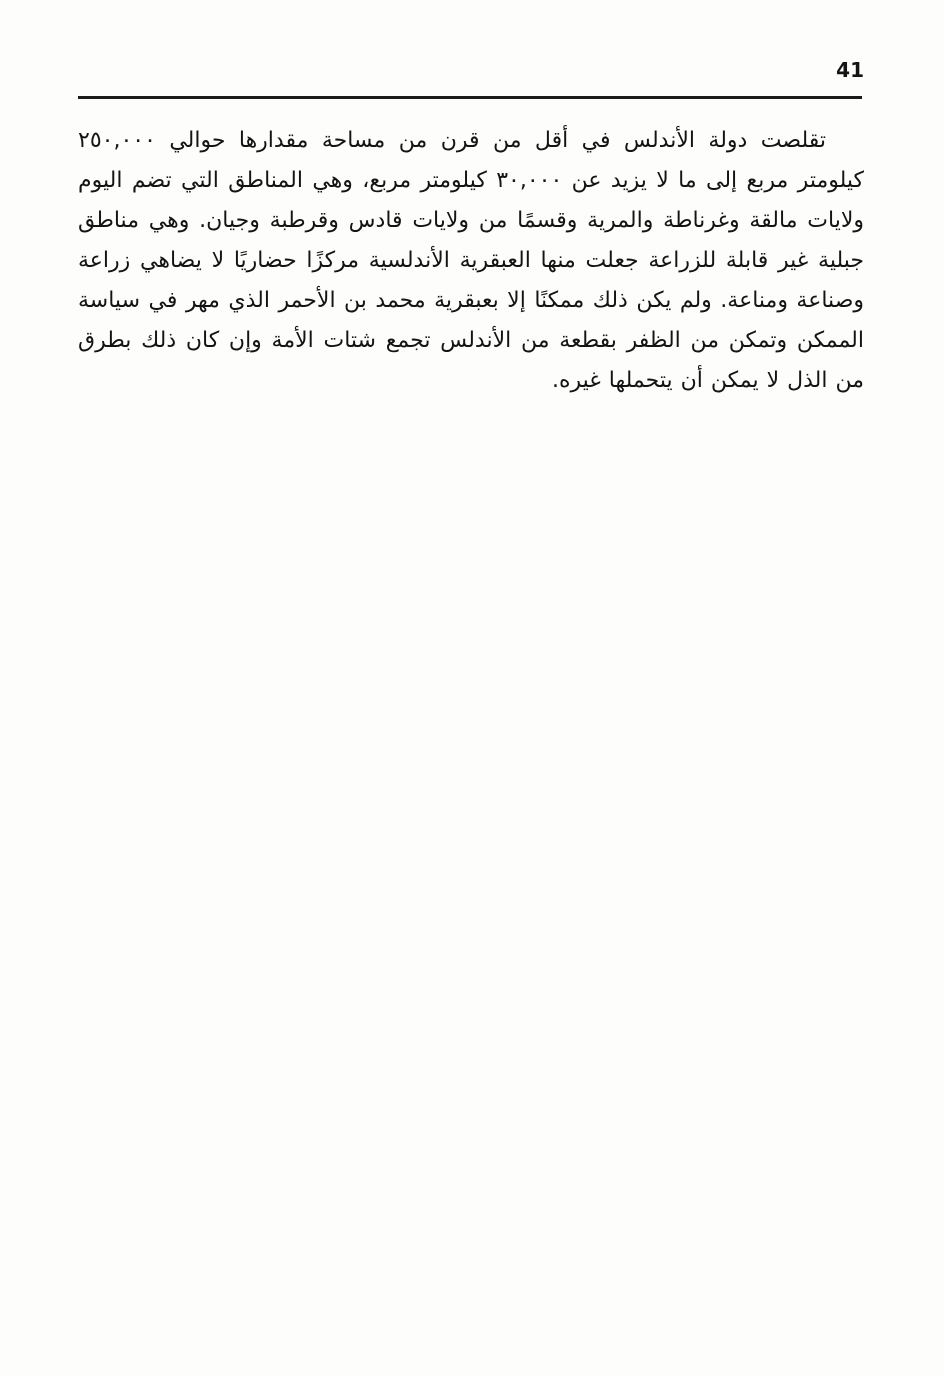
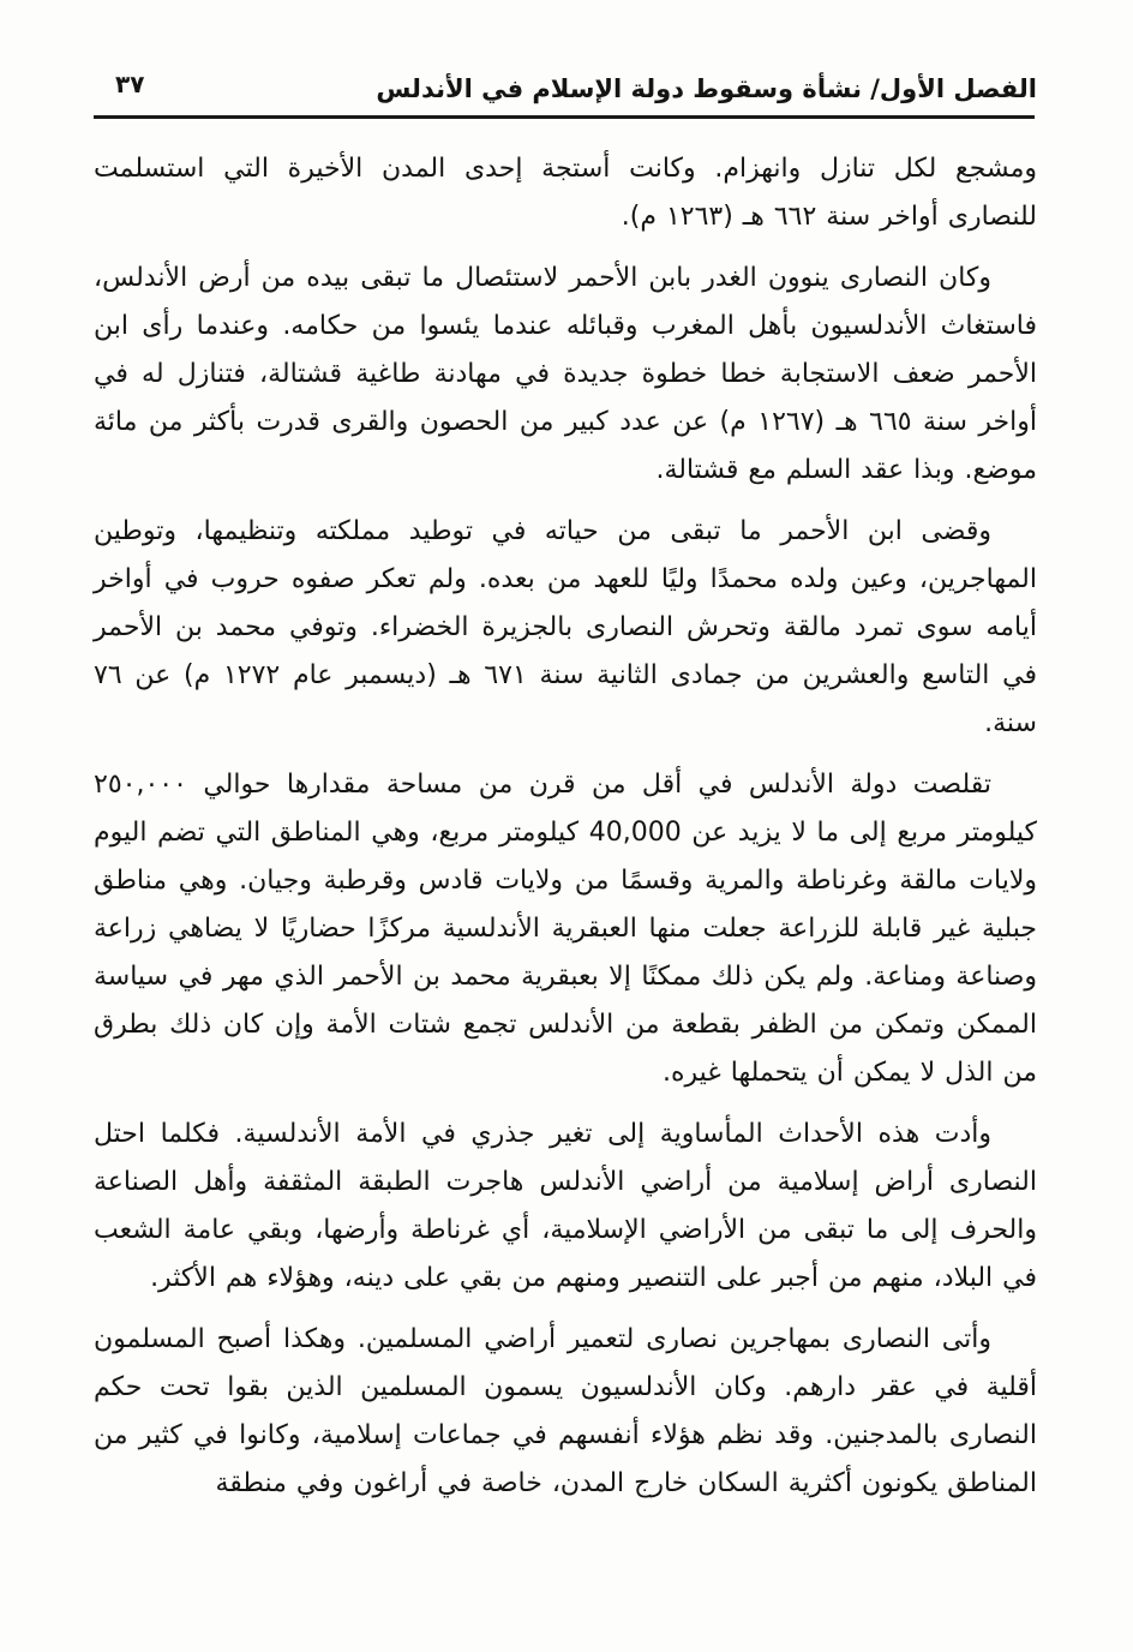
+ الفصل الأول/ نشأة وسقوط دولة الإسلام في الأندلس
- 41
+ ٣٧
+ ومشجع لكل تنازل وانهزام. وكانت أستجة إحدى المدن الأخيرة التي استسلمت للنصارى أواخر سنة ٦٦٢ هـ (١٢٦٣ م).
+ وكان النصارى ينوون الغدر بابن الأحمر لاستئصال ما تبقى بيده من أرض الأندلس، فاستغاث الأندلسيون بأهل المغرب وقبائله عندما يئسوا من حكامه. وعندما رأى ابن الأحمر ضعف الاستجابة خطا خطوة جديدة في مهادنة طاغية قشتالة، فتنازل له في أواخر سنة ٦٦٥ هـ (١٢٦٧ م) عن عدد كبير من الحصون والقرى قدرت بأكثر من مائة موضع. وبذا عقد السلم مع قشتالة.
+ وقضى ابن الأحمر ما تبقى من حياته في توطيد مملكته وتنظيمها، وتوطين المهاجرين، وعين ولده محمدًا وليًا للعهد من بعده. ولم تعكر صفوه حروب في أواخر أيامه سوى تمرد مالقة وتحرش النصارى بالجزيرة الخضراء. وتوفي محمد بن الأحمر في التاسع والعشرين من جمادى الثانية سنة ٦٧١ هـ (ديسمبر عام ١٢٧٢ م) عن ٧٦ سنة.
- تقلصت دولة الأندلس في أقل من قرن من مساحة مقدارها حوالي ٢٥٠,٠٠٠ كيلومتر مربع إلى ما لا يزيد عن ٣٠,٠٠٠ كيلومتر مربع، وهي المناطق التي تضم اليوم ولايات مالقة وغرناطة والمرية وقسمًا من ولايات قادس وقرطبة وجيان. وهي مناطق جبلية غير قابلة للزراعة جعلت منها العبقرية الأندلسية مركزًا حضاريًا لا يضاهي زراعة وصناعة ومناعة. ولم يكن ذلك ممكنًا إلا بعبقرية محمد بن الأحمر الذي مهر في سياسة الممكن وتمكن من الظفر بقطعة من الأندلس تجمع شتات الأمة وإن كان ذلك بطرق من الذل لا يمكن أن يتحملها غيره.
+ تقلصت دولة الأندلس في أقل من قرن من مساحة مقدارها حوالي ٢٥٠,٠٠٠ كيلومتر مربع إلى ما لا يزيد عن 40,000 كيلومتر مربع، وهي المناطق التي تضم اليوم ولايات مالقة وغرناطة والمرية وقسمًا من ولايات قادس وقرطبة وجيان. وهي مناطق جبلية غير قابلة للزراعة جعلت منها العبقرية الأندلسية مركزًا حضاريًا لا يضاهي زراعة وصناعة ومناعة. ولم يكن ذلك ممكنًا إلا بعبقرية محمد بن الأحمر الذي مهر في سياسة الممكن وتمكن من الظفر بقطعة من الأندلس تجمع شتات الأمة وإن كان ذلك بطرق من الذل لا يمكن أن يتحملها غيره.
+ وأدت هذه الأحداث المأساوية إلى تغير جذري في الأمة الأندلسية. فكلما احتل النصارى أراض إسلامية من أراضي الأندلس هاجرت الطبقة المثقفة وأهل الصناعة والحرف إلى ما تبقى من الأراضي الإسلامية، أي غرناطة وأرضها، وبقي عامة الشعب في البلاد، منهم من أجبر على التنصير ومنهم من بقي على دينه، وهؤلاء هم الأكثر.
+ وأتى النصارى بمهاجرين نصارى لتعمير أراضي المسلمين. وهكذا أصبح المسلمون أقلية في عقر دارهم. وكان الأندلسيون يسمون المسلمين الذين بقوا تحت حكم النصارى بالمدجنين. وقد نظم هؤلاء أنفسهم في جماعات إسلامية، وكانوا في كثير من المناطق يكونون أكثرية السكان خارج المدن، خاصة في أراغون وفي منطقة
